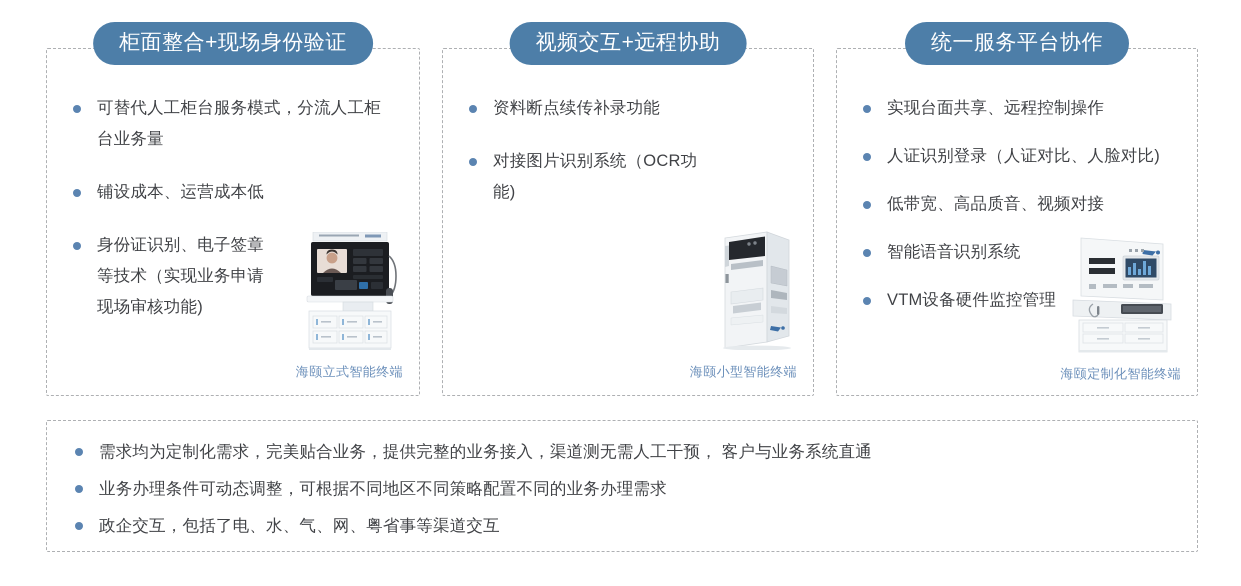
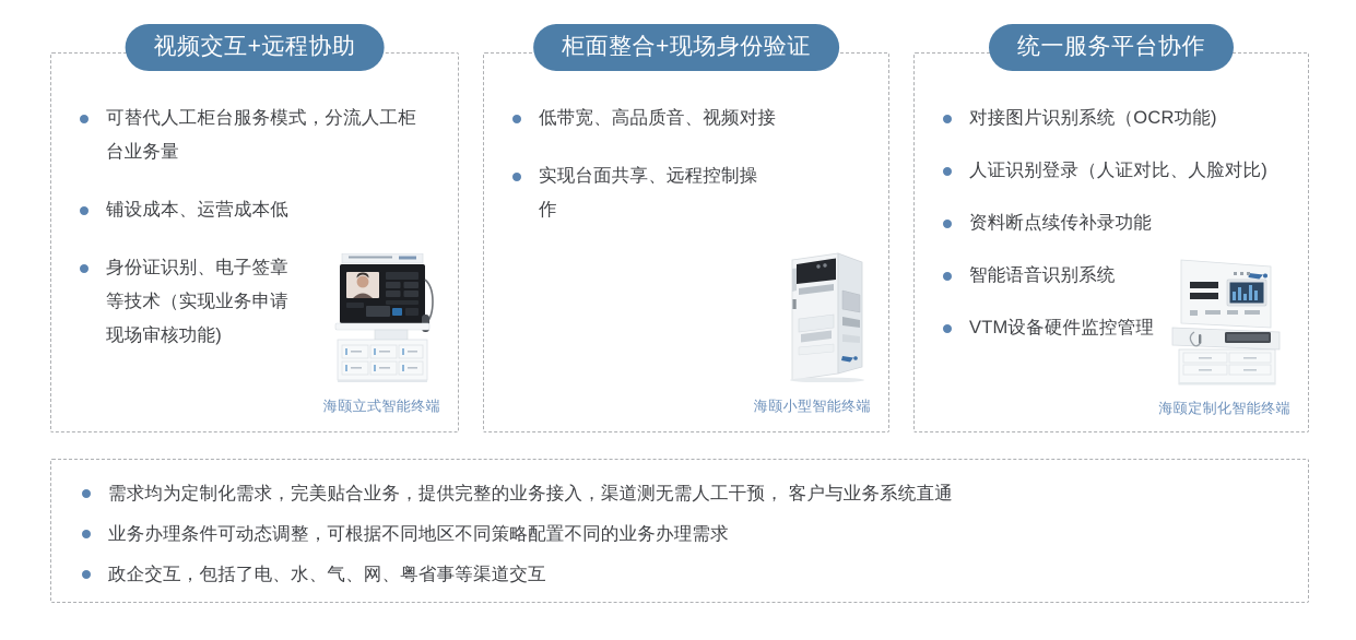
- 柜面整合+现场身份验证
+ 视频交互+远程协助
  可替代人工柜台服务模式，分流人工柜台业务量
  铺设成本、运营成本低
  身份证识别、电子签章等技术（实现业务申请现场审核功能)
  海颐立式智能终端
- 视频交互+远程协助
+ 柜面整合+现场身份验证
- 资料断点续传补录功能
+ 低带宽、高品质音、视频对接
- 对接图片识别系统（OCR功能)
+ 实现台面共享、远程控制操作
  海颐小型智能终端
  统一服务平台协作
- 实现台面共享、远程控制操作
+ 对接图片识别系统（OCR功能)
  人证识别登录（人证对比、人脸对比)
- 低带宽、高品质音、视频对接
+ 资料断点续传补录功能
  智能语音识别系统
  VTM设备硬件监控管理
  海颐定制化智能终端
  需求均为定制化需求，完美贴合业务，提供完整的业务接入，渠道测无需人工干预， 客户与业务系统直通
  业务办理条件可动态调整，可根据不同地区不同策略配置不同的业务办理需求
  政企交互，包括了电、水、气、网、粤省事等渠道交互
